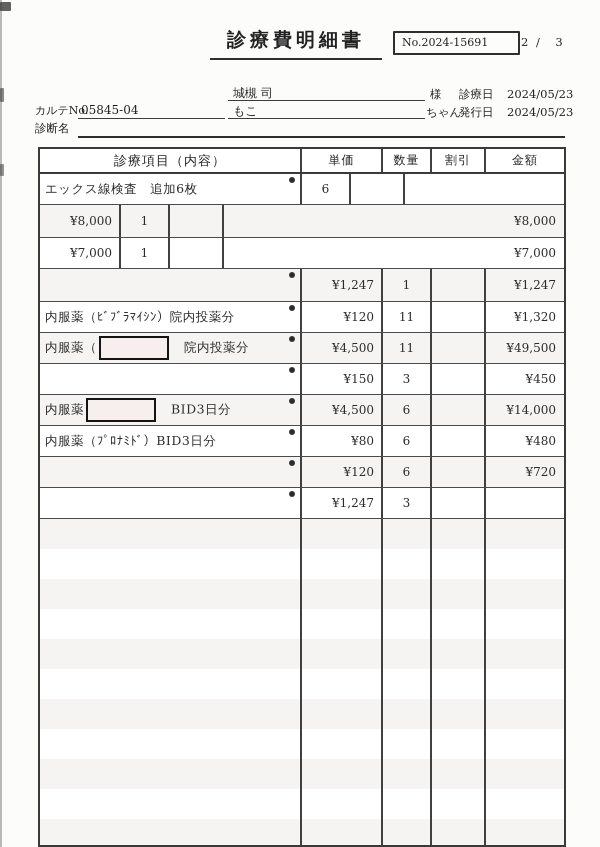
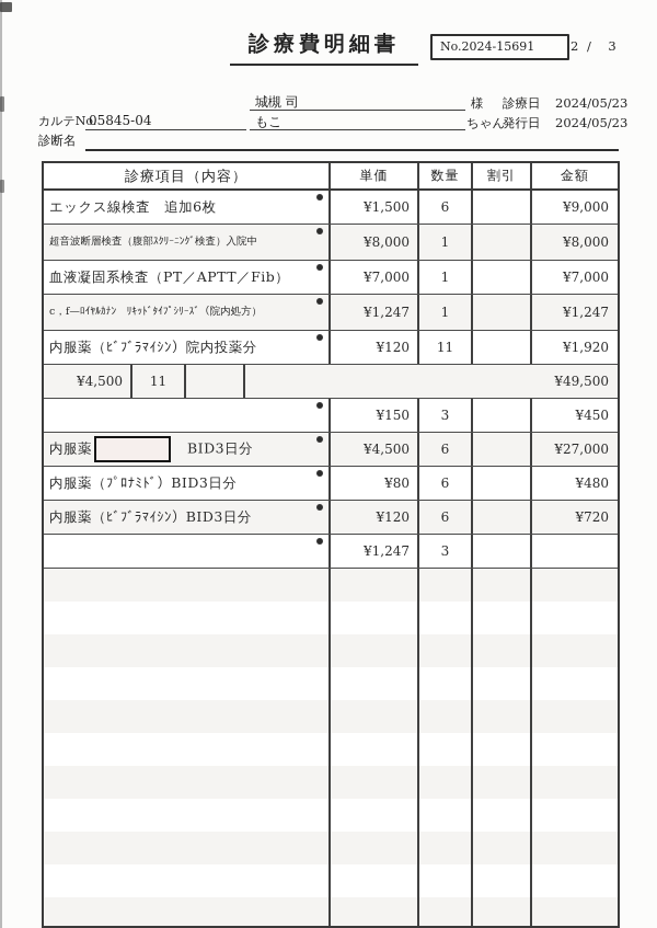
  診療費明細書
  No.2024-15691
  2 / 3
  城槻 司
  様
  診療日
  2024/05/23
  カルテNo.
  05845-04
  もこ
  ちゃん
  発行日
  2024/05/23
  診断名
  診療項目（内容）
  単価
  数量
  割引
  金額
  エックス線検査 追加6枚
+ ¥1,500
  6
+ ¥9,000
+ 超音波断層検査（腹部ｽｸﾘｰﾆﾝｸﾞ検査）入院中
  ¥8,000
  1
  ¥8,000
+ 血液凝固系検査（PT／APTT／Fib）
  ¥7,000
  1
  ¥7,000
+ c，f—ﾛｲﾔﾙｶﾅﾝ ﾘｷｯﾄﾞﾀｲﾌﾟｼﾘｰｽﾞ（院内処方）
  ¥1,247
  1
  ¥1,247
  内服薬（ﾋﾞﾌﾞﾗﾏｲｼﾝ）院内投薬分
  ¥120
  11
- ¥1,320
+ ¥1,920
- 内服薬（ 院内投薬分
  ¥4,500
  11
  ¥49,500
  ¥150
  3
  ¥450
  内服薬 BID3日分
  ¥4,500
  6
- ¥14,000
+ ¥27,000
  内服薬（ﾌﾟﾛﾅﾐﾄﾞ）BID3日分
  ¥80
  6
  ¥480
+ 内服薬（ﾋﾞﾌﾞﾗﾏｲｼﾝ）BID3日分
  ¥120
  6
  ¥720
  ¥1,247
  3
